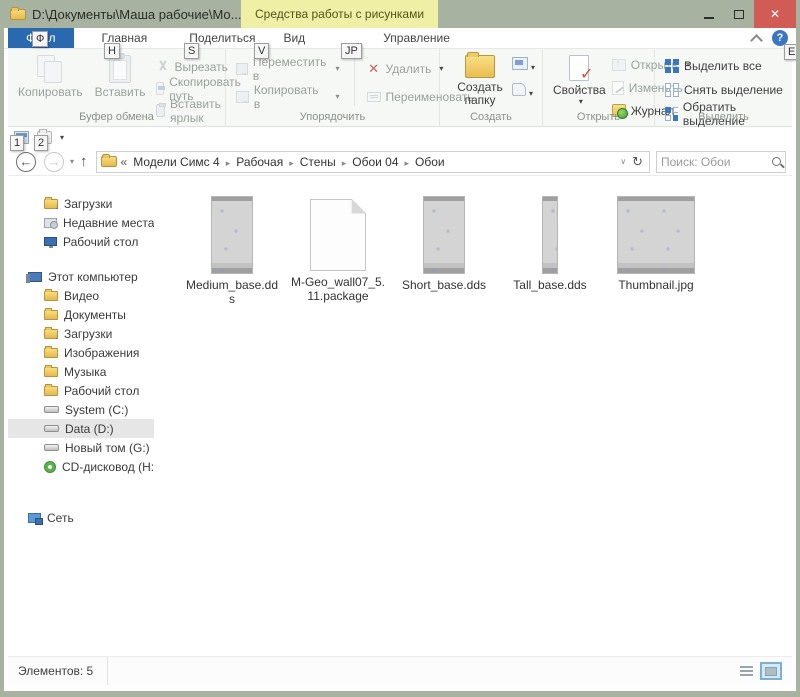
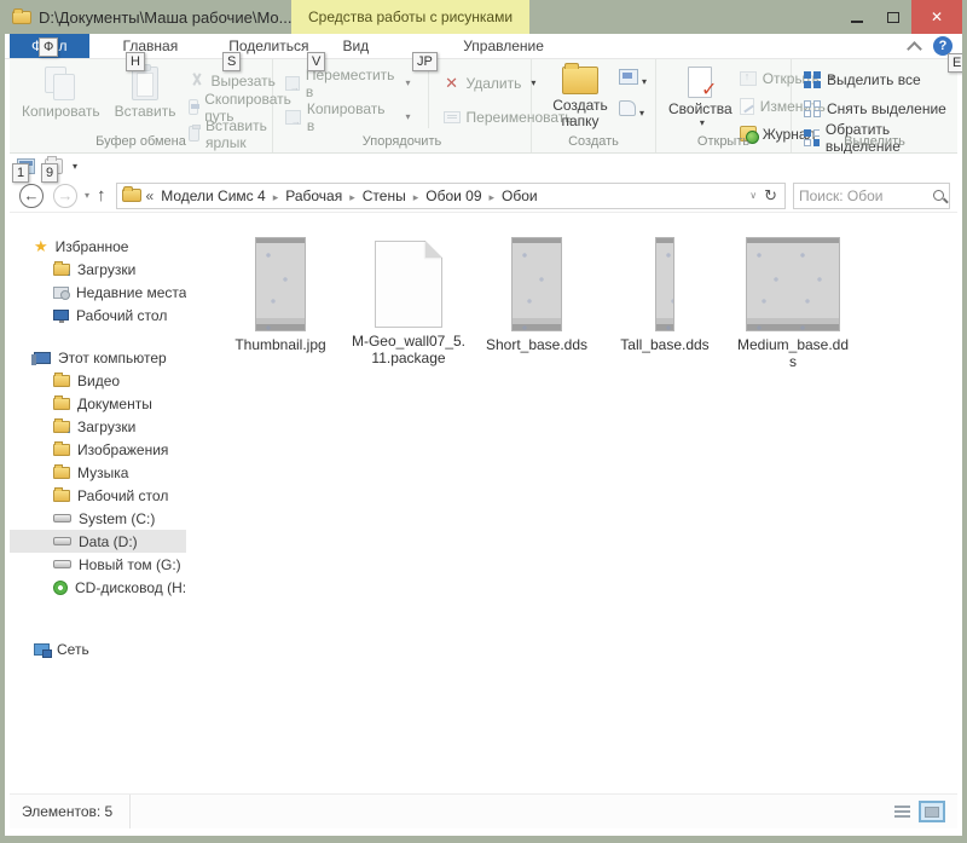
  D:\Документы\Маша рабочие\Мо...
  Средства работы с рисунками
  ✕
  Главная
  Поделиться
  Вид
  Управление
  ?
  Ф
  H
  S
  V
  JP
  E
  1
- 2
+ 9
  Копировать
  Вставить
  Вырезать
  Скопировать путь
  Вставить ярлык
  Буфер обмена
  Переместить в
  Копировать в
  ✕
  Удалить
  Переименовать
  Упорядочить
  Создать папку
  Создать
  Свойства
  Откры
  Измень
  Открыть
  Выделить все
  Снять выделение
  Обратить выделение
  Выделить
  ▾
  ←
  →
  ▾
  ↑
  «
  Модели Симс 4
  Рабочая
  Стены
- Обои 04
+ Обои 09
  Обои
  ∨
  ↻
  Поиск: Обои
+ ★
+ Избранное
  Загрузки
  Недавние места
  Рабочий стол
  Этот компьютер
  Видео
  Документы
  Загрузки
  Изображения
  Музыка
  Рабочий стол
  System (C:)
  Data (D:)
  Новый том (G:)
  CD-дисковод (H:
  Сеть
- Medium_base.dds
+ Thumbnail.jpg
  M-Geo_wall07_5.11.package
  Short_base.dds
  Tall_base.dds
- Thumbnail.jpg
+ Medium_base.dds
  Элементов: 5
